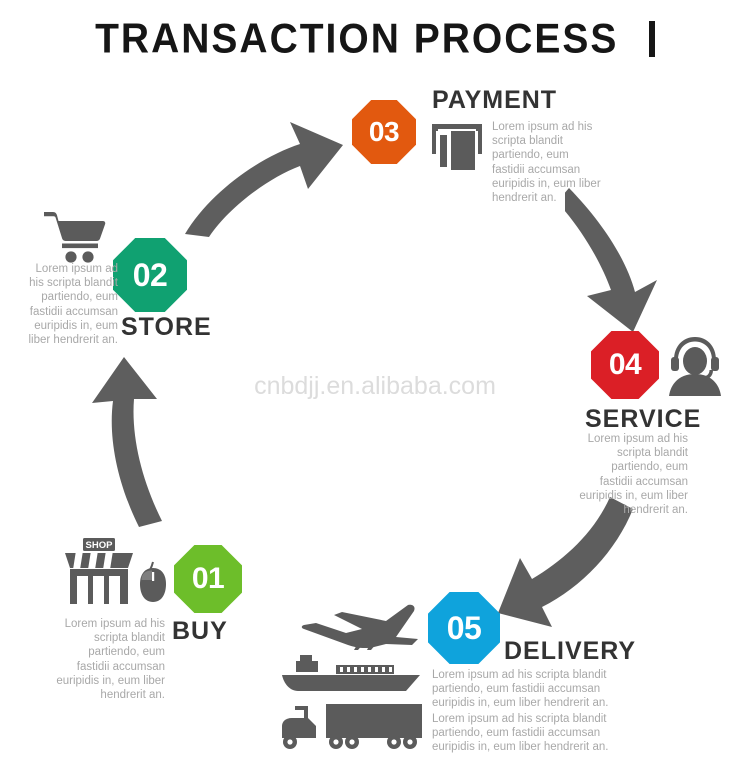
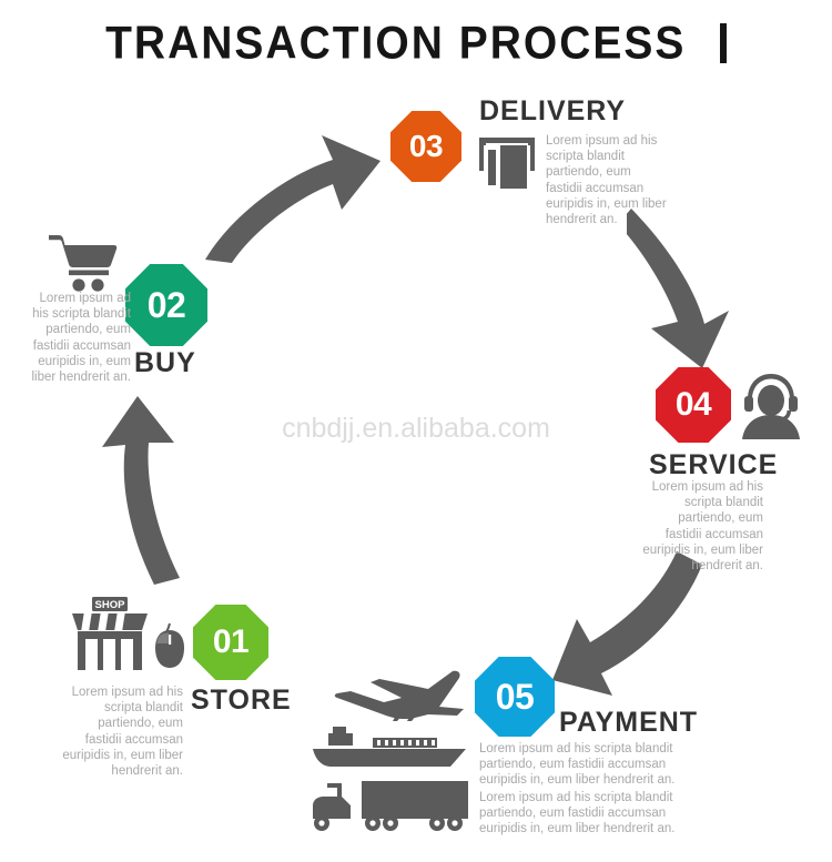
  TRANSACTION PROCESS
  cnbdjj.en.alibaba.com
  03
- PAYMENT
+ DELIVERY
  Lorem ipsum ad his scripta blandit partiendo, eum fastidii accumsan euripidis in, eum liber hendrerit an.
  02
- STORE
+ BUY
  Lorem ipsum ad his scripta blandit partiendo, eum fastidii accumsan euripidis in, eum liber hendrerit an.
  04
  SERVICE
  Lorem ipsum ad his scripta blandit partiendo, eum fastidii accumsan euripidis in, eum liber hendrerit an.
  SHOP
  01
- BUY
+ STORE
  Lorem ipsum ad his scripta blandit partiendo, eum fastidii accumsan euripidis in, eum liber hendrerit an.
  05
- DELIVERY
+ PAYMENT
  Lorem ipsum ad his scripta blandit partiendo, eum fastidii accumsan euripidis in, eum liber hendrerit an.
  Lorem ipsum ad his scripta blandit partiendo, eum fastidii accumsan euripidis in, eum liber hendrerit an.
